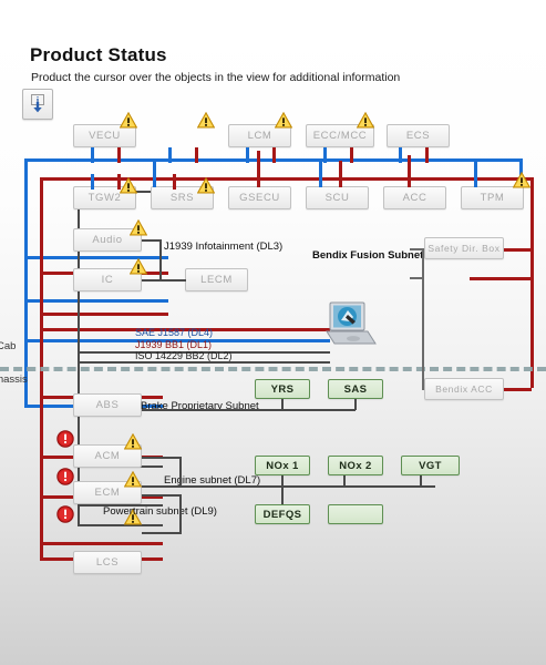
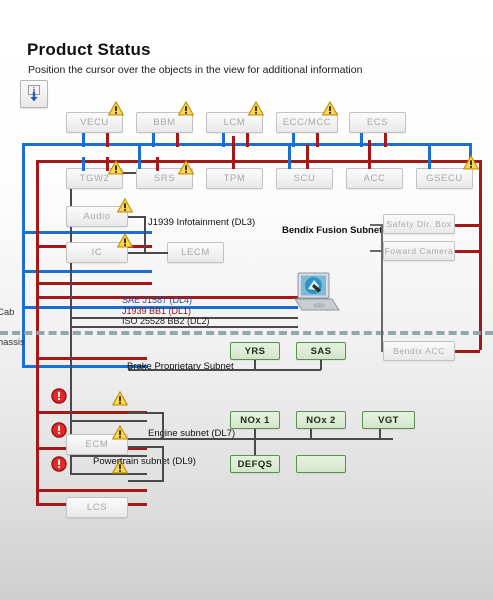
  Product Status
- Product the cursor over the objects in the view for additional information
+ Position the cursor over the objects in the view for additional information
  i
  Cab
  hassis
  VECU
+ BBM
  LCM
  ECC/MCC
  ECS
  TGW2
  SRS
- GSECU
+ TPM
  SCU
  ACC
- TPM
+ GSECU
  Audio
  IC
  LECM
  J1939 Infotainment (DL3)
  SAE J1587 (DL4)
  J1939 BB1 (DL1)
- ISO 14229 BB2 (DL2)
+ ISO 25528 BB2 (DL2)
  Bendix Fusion Subne
  Safety Dir. Box
+ Foward Camera
  Bendix ACC
- ABS
- ACM
  ECM
  LCS
  Brake Proprietary Subnet
  YRS
  SAS
  Enine subnet (DL7)
  NOx 1
  NOx 2
  VGT
  Powertrain subnet (DL9)
  DEFQS
